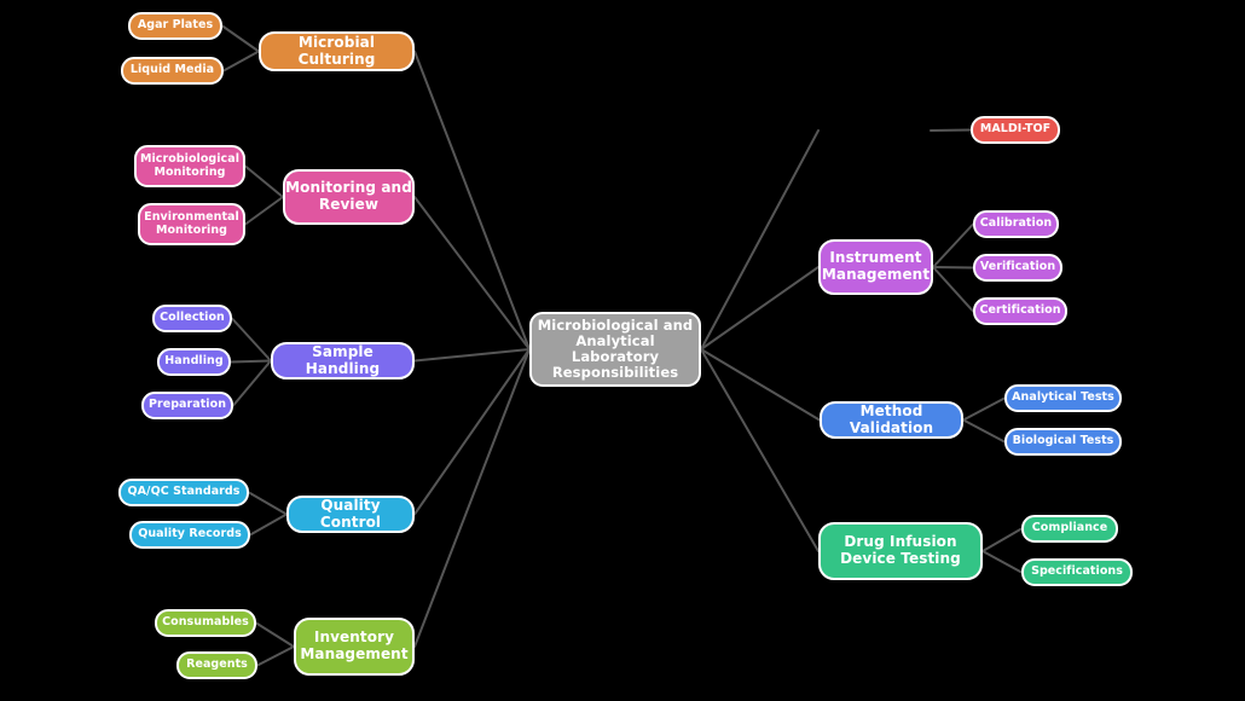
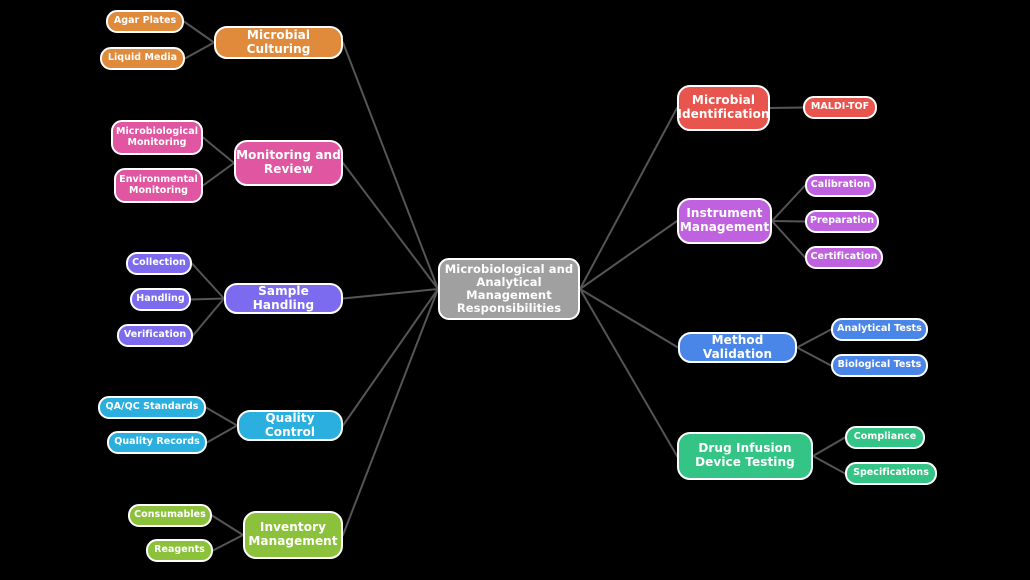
  Microbial Culturing
  Agar Plates
  Liquid Media
  Monitoring and Review
  Microbiological Monitoring
  Environmental Monitoring
  Sample Handling
  Collection
  Handling
- Preparation
+ Verification
  Quality Control
  QA/QC Standards
  Quality Records
  Inventory Management
  Consumables
  Reagents
+ Microbial Identification
  MALDI-TOF
  Instrument Management
  Calibration
- Verification
+ Preparation
  Certification
  Method Validation
  Analytical Tests
  Biological Tests
  Drug Infusion Device Testing
  Compliance
  Specifications
- Microbiological and Analytical Laboratory Responsibilities
+ Microbiological and Analytical Management Responsibilities
